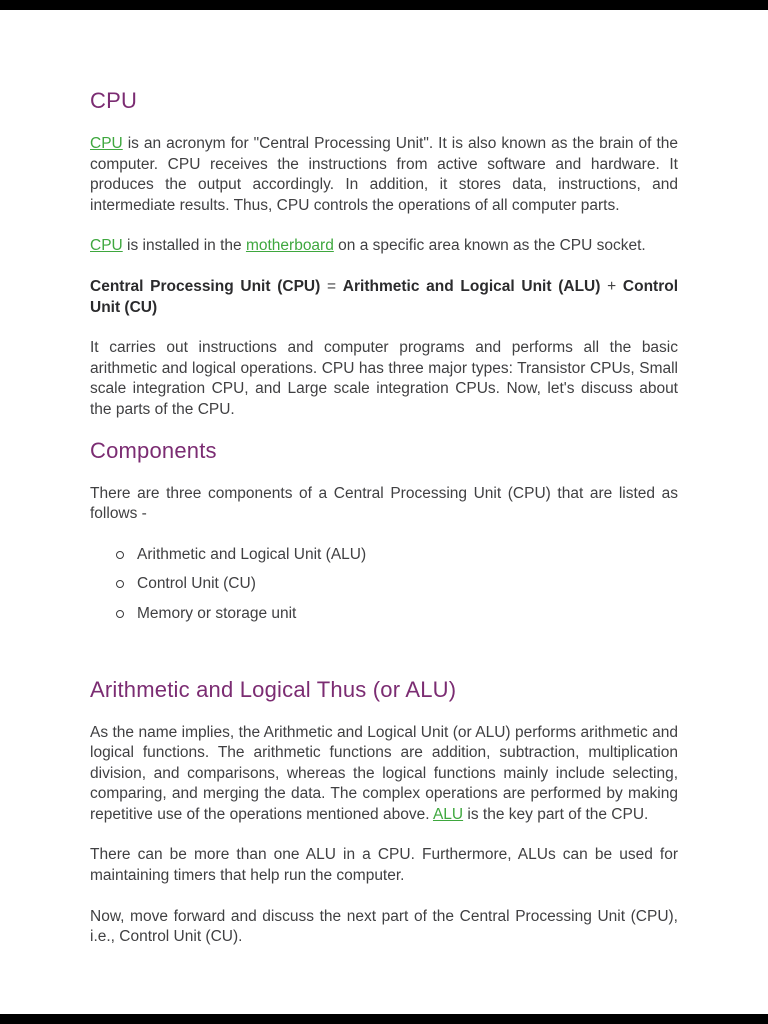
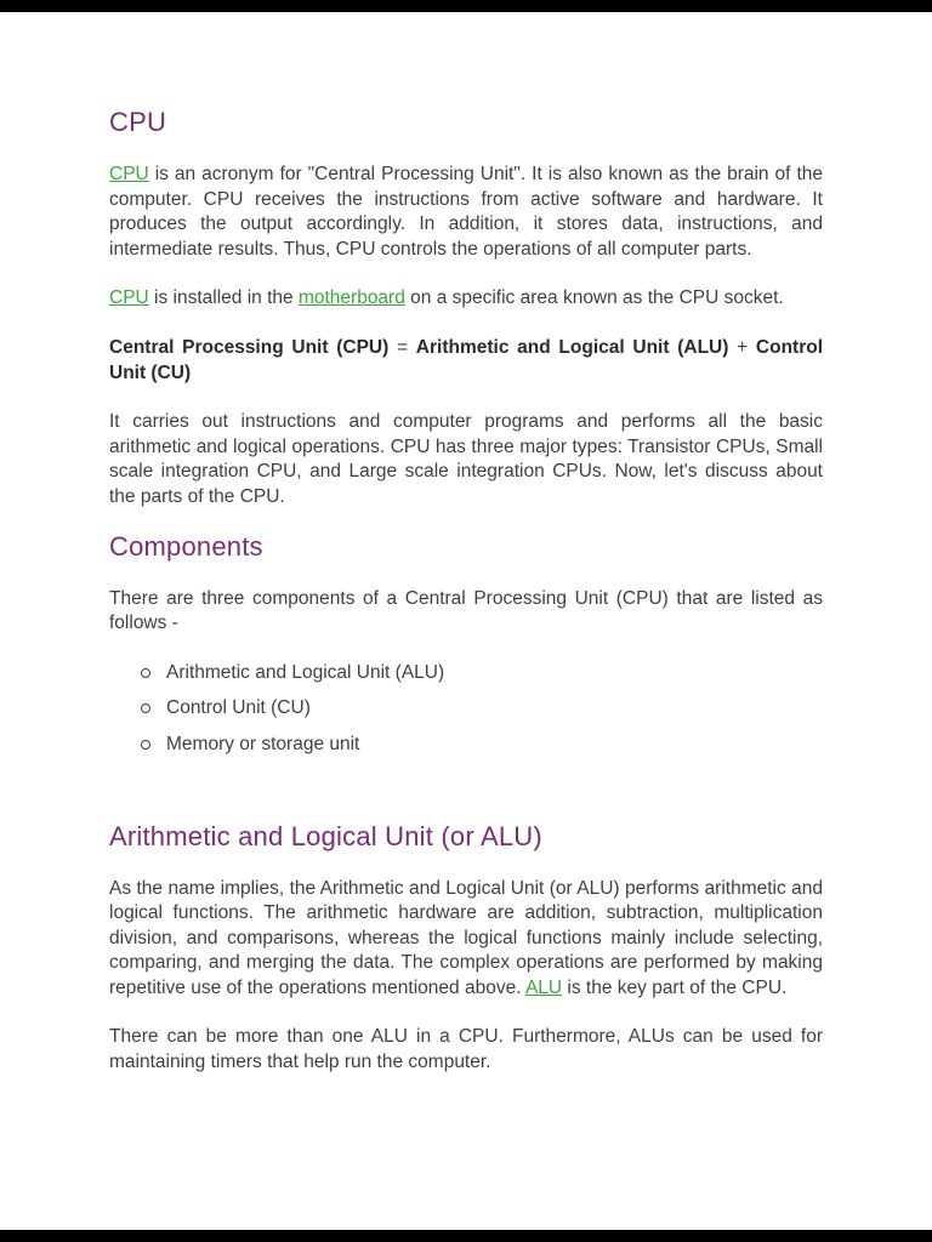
  CPU
  CPU is an acronym for "Central Processing Unit". It is also known as the brain of the computer. CPU receives the instructions from active software and hardware. It produces the output accordingly. In addition, it stores data, instructions, and intermediate results. Thus, CPU controls the operations of all computer parts.
  CPU is installed in the motherboard on a specific area known as the CPU socket.
  Central Processing Unit (CPU) = Arithmetic and Logical Unit (ALU) + Control Unit (CU)
  It carries out instructions and computer programs and performs all the basic arithmetic and logical operations. CPU has three major types: Transistor CPUs, Small scale integration CPU, and Large scale integration CPUs. Now, let's discuss about the parts of the CPU.
  Components
  There are three components of a Central Processing Unit (CPU) that are listed as follows -
  Arithmetic and Logical Unit (ALU)
  Control Unit (CU)
  Memory or storage unit
- Arithmetic and Logical Thus (or ALU)
+ Arithmetic and Logical Unit (or ALU)
- As the name implies, the Arithmetic and Logical Unit (or ALU) performs arithmetic and logical functions. The arithmetic functions are addition, subtraction, multiplication division, and comparisons, whereas the logical functions mainly include selecting, comparing, and merging the data. The complex operations are performed by making repetitive use of the operations mentioned above. ALU is the key part of the CPU.
+ As the name implies, the Arithmetic and Logical Unit (or ALU) performs arithmetic and logical functions. The arithmetic hardware are addition, subtraction, multiplication division, and comparisons, whereas the logical functions mainly include selecting, comparing, and merging the data. The complex operations are performed by making repetitive use of the operations mentioned above. ALU is the key part of the CPU.
  There can be more than one ALU in a CPU. Furthermore, ALUs can be used for maintaining timers that help run the computer.
- Now, move forward and discuss the next part of the Central Processing Unit (CPU), i.e., Control Unit (CU).
